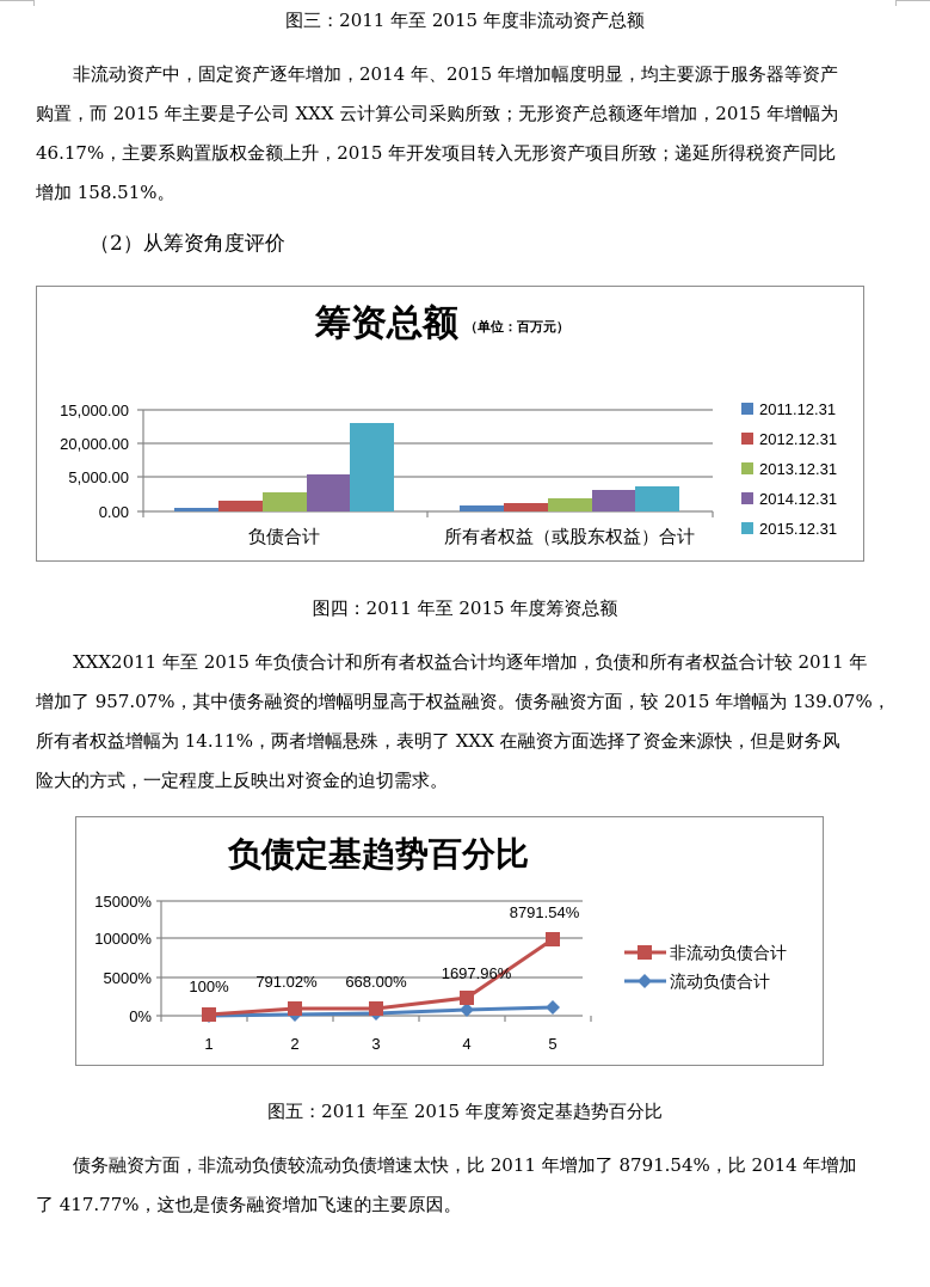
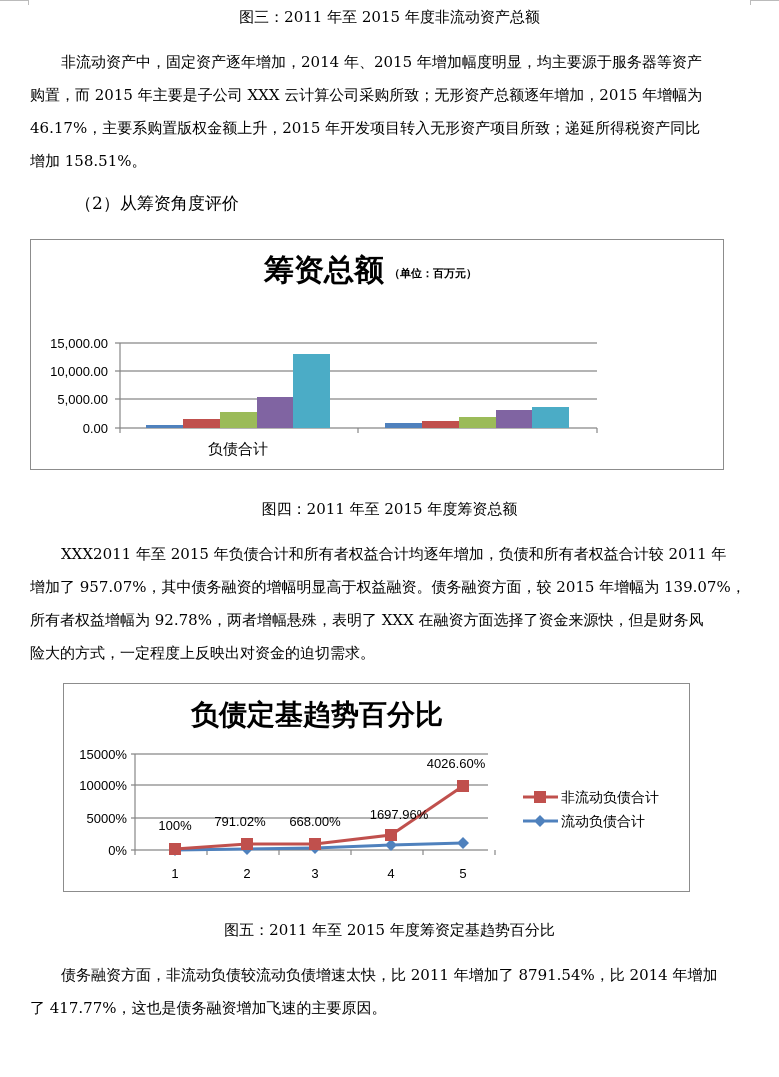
  图三：2011 年至 2015 年度非流动资产总额
  非流动资产中，固定资产逐年增加，2014 年、2015 年增加幅度明显，均主要源于服务器等资产
  购置，而 2015 年主要是子公司 XXX 云计算公司采购所致；无形资产总额逐年增加，2015 年增幅为
  46.17%，主要系购置版权金额上升，2015 年开发项目转入无形资产项目所致；递延所得税资产同比
  增加 158.51%。
  （2）从筹资角度评价
  筹资总额
  （单位：百万元）
  15,000.00
- 20,000.00
+ 10,000.00
  5,000.00
  0.00
  负债合计
- 所有者权益（或股东权益）合计
- 2011.12.31
- 2012.12.31
- 2013.12.31
- 2014.12.31
- 2015.12.31
  图四：2011 年至 2015 年度筹资总额
  XXX2011 年至 2015 年负债合计和所有者权益合计均逐年增加，负债和所有者权益合计较 2011 年
  增加了 957.07%，其中债务融资的增幅明显高于权益融资。债务融资方面，较 2015 年增幅为 139.07%，
- 所有者权益增幅为 14.11%，两者增幅悬殊，表明了 XXX 在融资方面选择了资金来源快，但是财务风
+ 所有者权益增幅为 92.78%，两者增幅悬殊，表明了 XXX 在融资方面选择了资金来源快，但是财务风
  险大的方式，一定程度上反映出对资金的迫切需求。
  负债定基趋势百分比
  15000%
  10000%
  5000%
  0%
  1
  2
  3
  4
  5
  100%
  791.02%
  668.00%
  1697.96%
- 8791.54%
+ 4026.60%
  非流动负债合计
  流动负债合计
  图五：2011 年至 2015 年度筹资定基趋势百分比
  债务融资方面，非流动负债较流动负债增速太快，比 2011 年增加了 8791.54%，比 2014 年增加
  了 417.77%，这也是债务融资增加飞速的主要原因。
